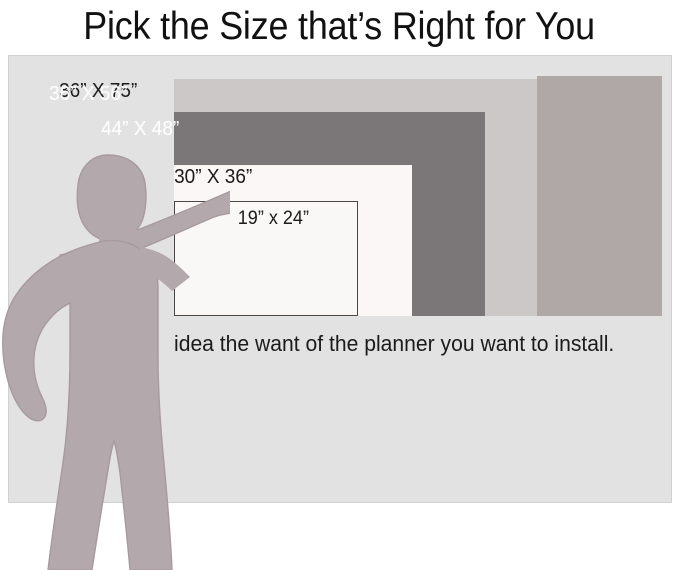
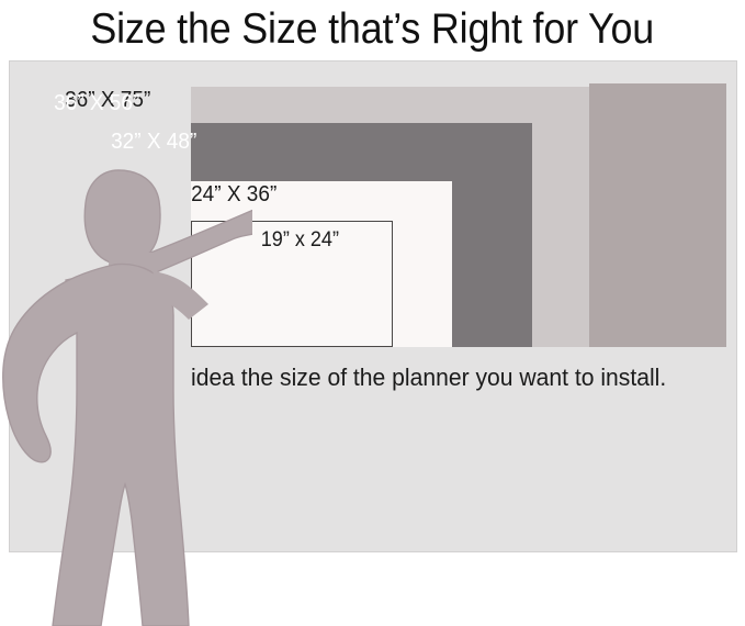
- Pick the Size that’s Right for You
+ Size the Size that’s Right for You
  36” X 75”
  36” X 56”
- 44” X 48”
+ 32” X 48”
- 30” X 36”
+ 24” X 36”
  19” x 24”
- idea the want of the planner you want to install.
+ idea the size of the planner you want to install.
